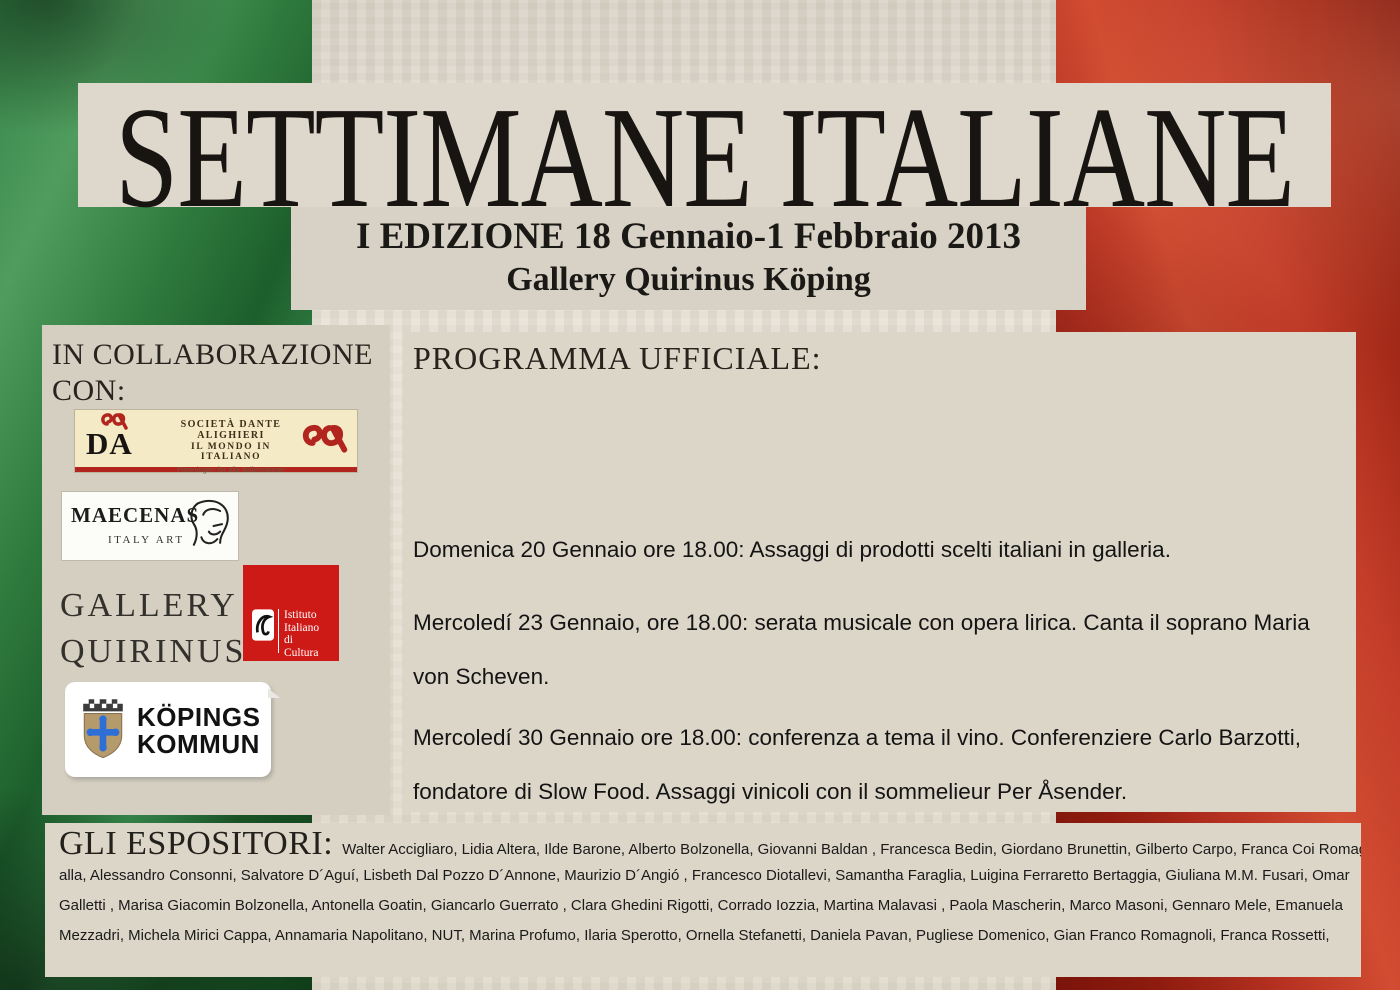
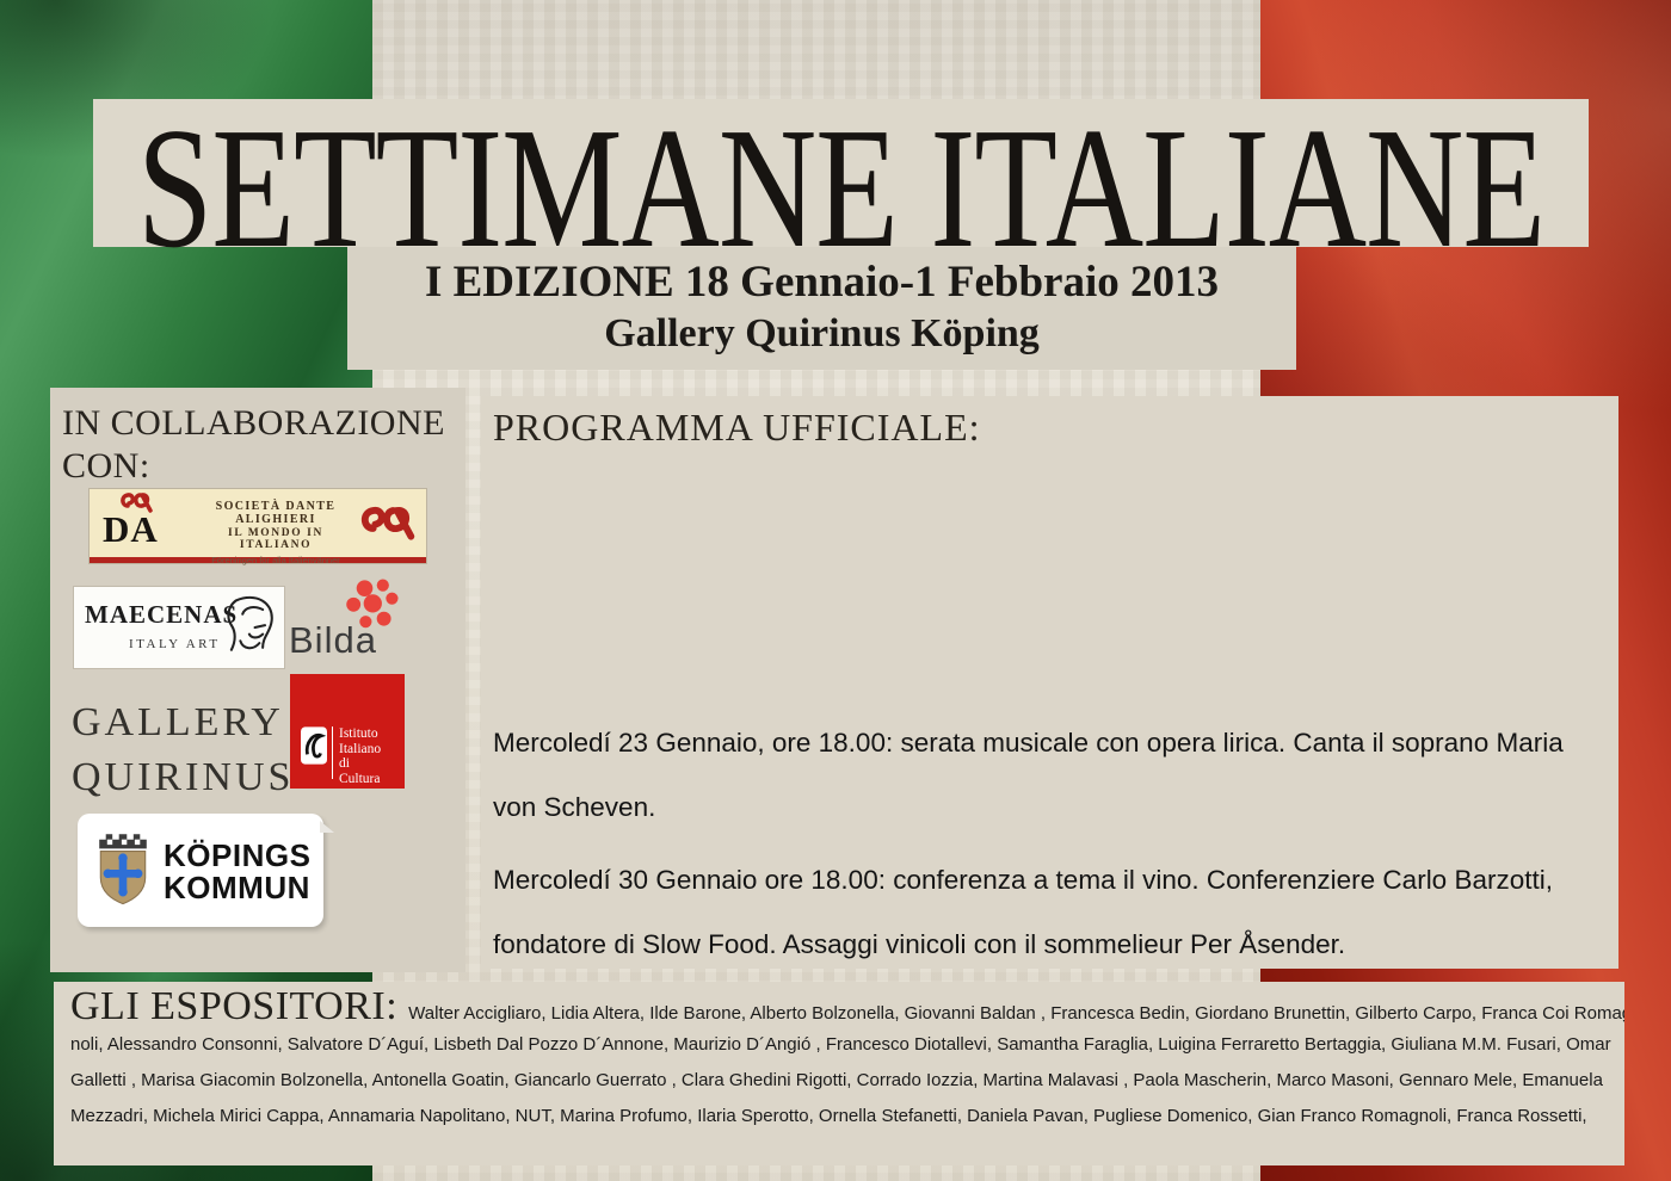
  SETTIMANE ITALIANE
  I EDIZIONE 18 Gennaio-1 Febbraio 2013
  Gallery Quirinus Köping
  IN COLLABORAZIONE
  CON:
  DA
  SOCIETÀ DANTE ALIGHIERI
  IL MONDO IN ITALIANO
  Föreningen för alla Italienvänner
  MAECENAS
  ITALY ART
+ Bilda
  GALLERY
  QUIRINUS
  Istituto
  Italiano
  di
  Cultura
  KÖPINGS
  KOMMUN
  PROGRAMMA UFFICIALE:
- Domenica 20 Gennaio ore 18.00: Assaggi di prodotti scelti italiani in galleria.
  Mercoledí 23 Gennaio, ore 18.00: serata musicale con opera lirica. Canta il soprano Maria von Scheven.
  Mercoledí 30 Gennaio ore 18.00: conferenza a tema il vino. Conferenziere Carlo Barzotti, fondatore di Slow Food. Assaggi vinicoli con il sommelieur Per Åsender.
  GLI ESPOSITORI: Walter Accigliaro, Lidia Altera, Ilde Barone, Alberto Bolzonella, Giovanni Baldan , Francesca Bedin, Giordano Brunettin, Gilberto Carpo, Franca Coi Roma
- alla, Alessandro Consonni, Salvatore D´Aguí, Lisbeth Dal Pozzo D´Annone, Maurizio D´Angió , Francesco Diotallevi, Samantha Faraglia, Luigina Ferraretto Bertaggia, Giuliana M.M. Fusari, Omar
+ noli, Alessandro Consonni, Salvatore D´Aguí, Lisbeth Dal Pozzo D´Annone, Maurizio D´Angió , Francesco Diotallevi, Samantha Faraglia, Luigina Ferraretto Bertaggia, Giuliana M.M. Fusari, Omar
  Galletti , Marisa Giacomin Bolzonella, Antonella Goatin, Giancarlo Guerrato , Clara Ghedini Rigotti, Corrado Iozzia, Martina Malavasi , Paola Mascherin, Marco Masoni, Gennaro Mele, Emanuela
  Mezzadri, Michela Mirici Cappa, Annamaria Napolitano, NUT, Marina Profumo, Ilaria Sperotto, Ornella Stefanetti, Daniela Pavan, Pugliese Domenico, Gian Franco Romagnoli, Franca Rossetti,
